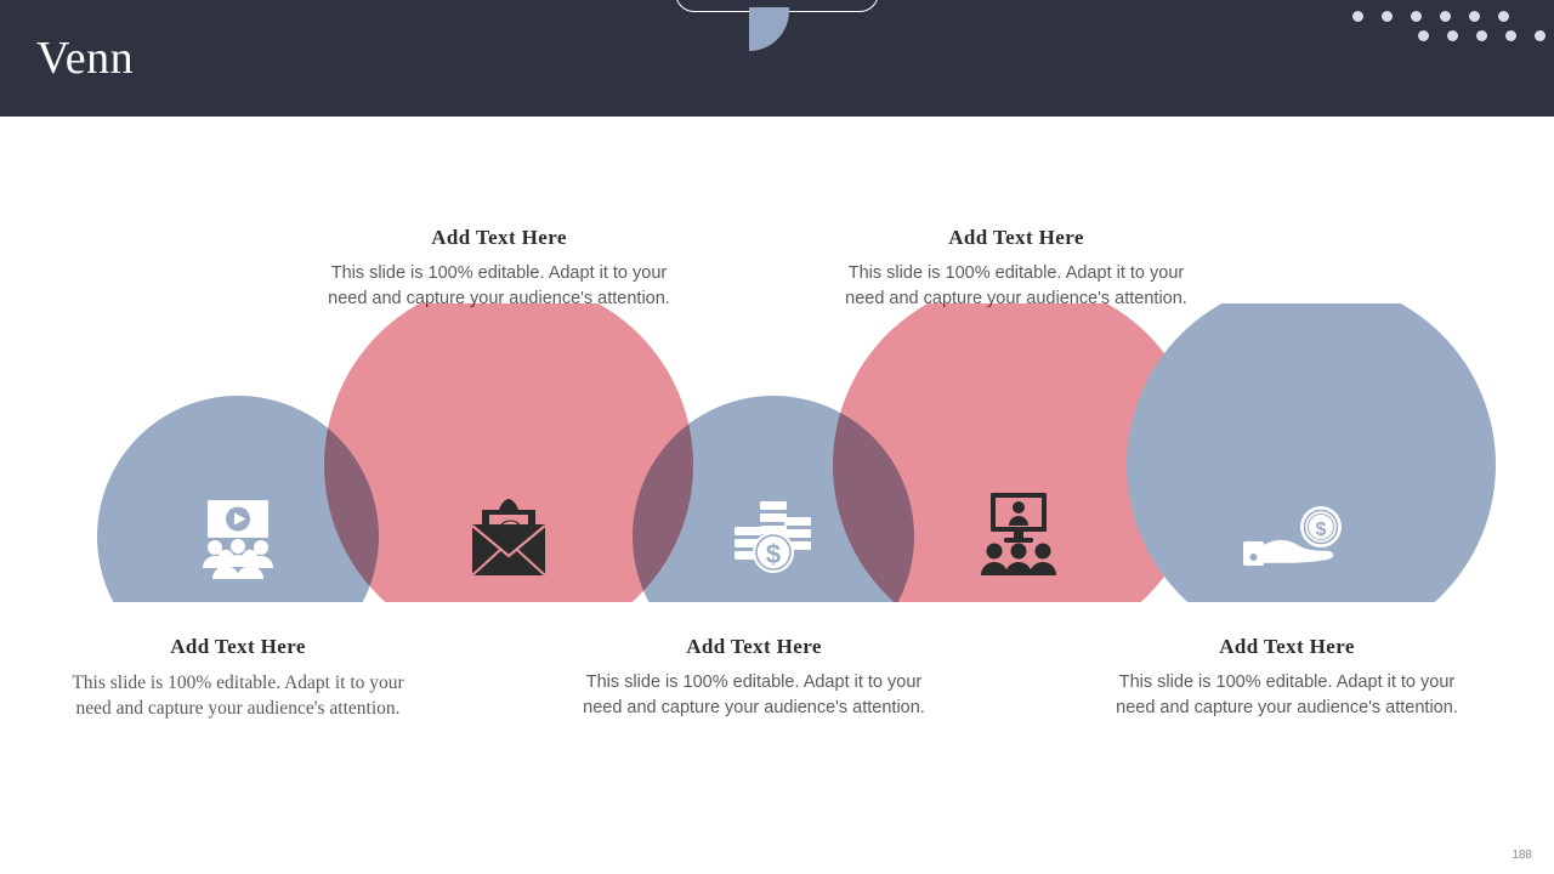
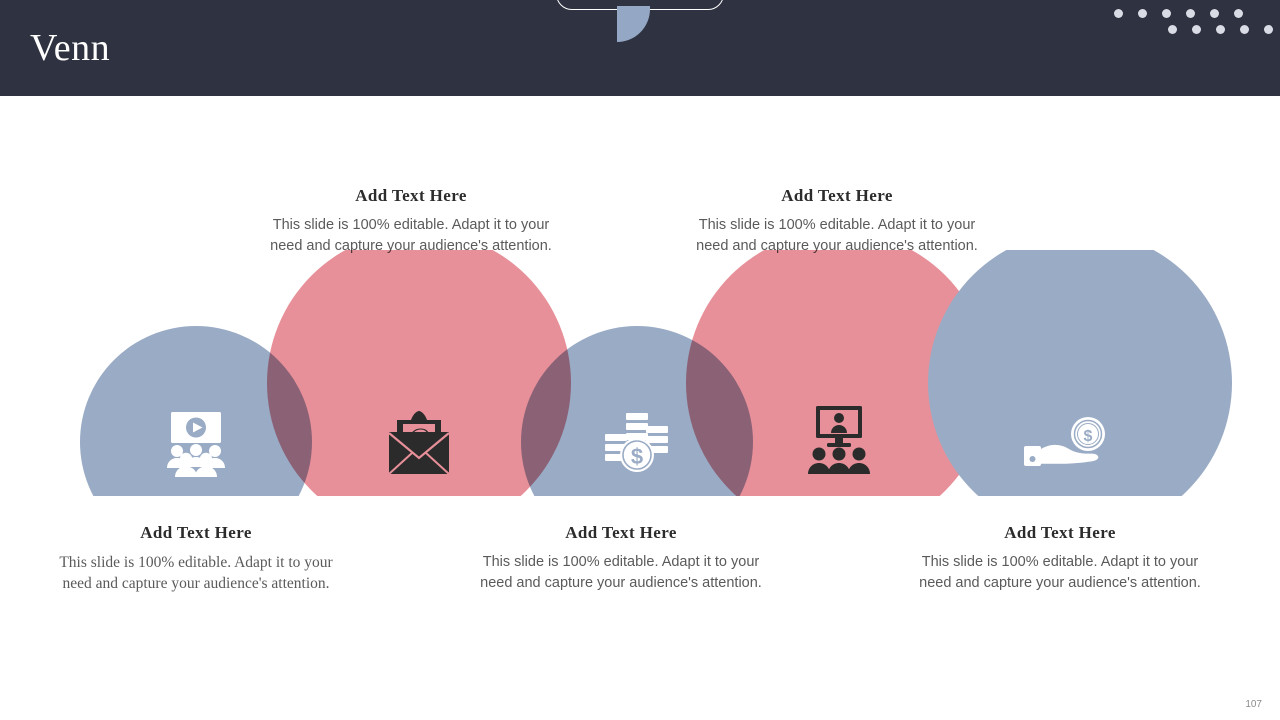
  Venn
  Add Text Here
  This slide is 100% editable. Adapt it to your need and capture your audience's attention.
  Add Text Here
  This slide is 100% editable. Adapt it to your need and capture your audience's attention.
  $
  $
  Add Text Here
  This slide is 100% editable. Adapt it to your need and capture your audience's attention.
  Add Text Here
  This slide is 100% editable. Adapt it to your need and capture your audience's attention.
  Add Text Here
  This slide is 100% editable. Adapt it to your need and capture your audience's attention.
- 188
+ 107
